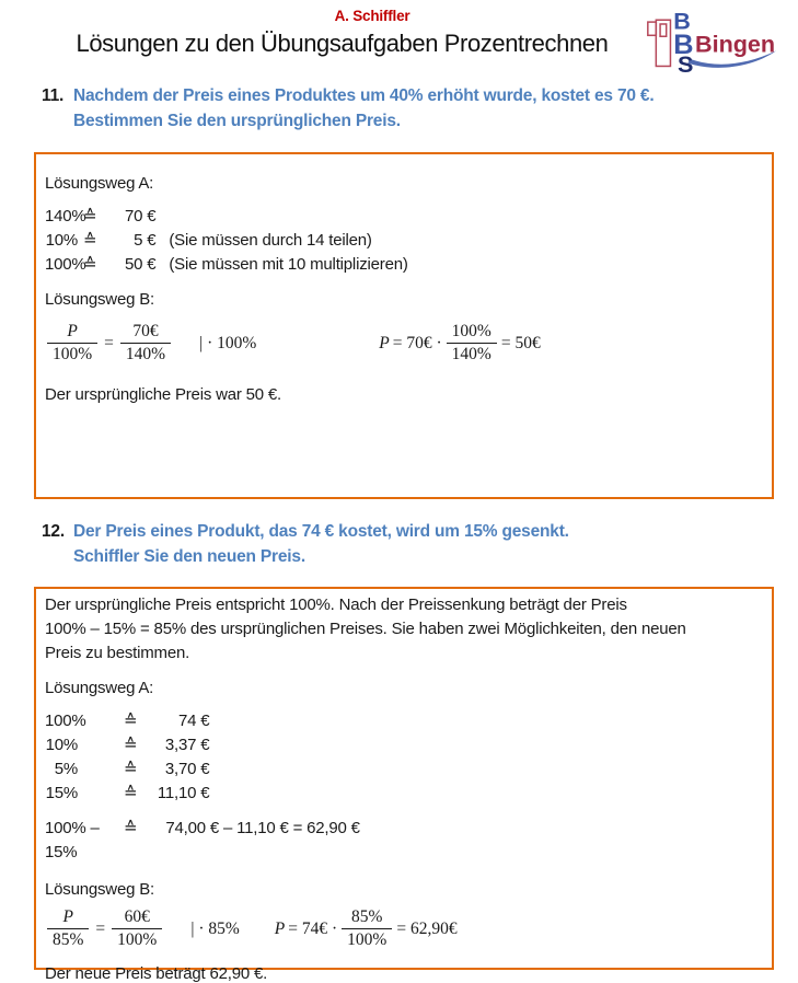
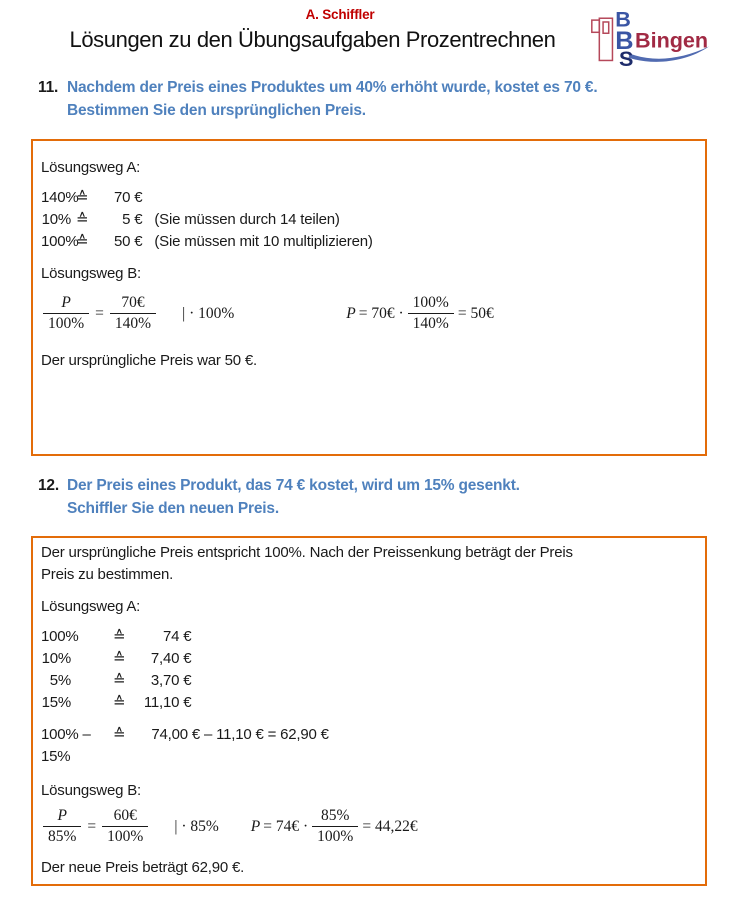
  A. Schiffler
  Lösungen zu den Übungsaufgaben Prozentrechnen
  B
  B
  S
  Bingen
  11.
  Nachdem der Preis eines Produktes um 40% erhöht wurde, kostet es 70 €.
  Bestimmen Sie den ursprünglichen Preis.
  Lösungsweg A:
  140%
  ≙
  70 €
  10%
  ≙
  5 €
  (Sie müssen durch 14 teilen)
  100%
  ≙
  50 €
  (Sie müssen mit 10 multiplizieren)
  Lösungsweg B:
  P
  100%
  =
  70€
  140%
  | · 100%
  P
  = 70€ ·
  100%
  140%
  = 50€
  Der ursprüngliche Preis war 50 €.
  12.
  Der Preis eines Produkt, das 74 € kostet, wird um 15% gesenkt.
  Schiffler Sie den neuen Preis.
  Der ursprüngliche Preis entspricht 100%. Nach der Preissenkung beträgt der Preis
- 100% – 15% = 85% des ursprünglichen Preises. Sie haben zwei Möglichkeiten, den neuen
  Preis zu bestimmen.
  Lösungsweg A:
  100%
  ≙
  74 €
  10%
  ≙
- 3,37 €
+ 7,40 €
  5%
  ≙
  3,70 €
  15%
  ≙
  11,10 €
  100% – 15%
  ≙
  74,00 € – 11,10 € = 62,90 €
  Lösungsweg B:
  P
  85%
  =
  60€
  100%
  | · 85%
  P
  = 74€ ·
  85%
  100%
- = 62,90€
+ = 44,22€
  Der neue Preis beträgt 62,90 €.
